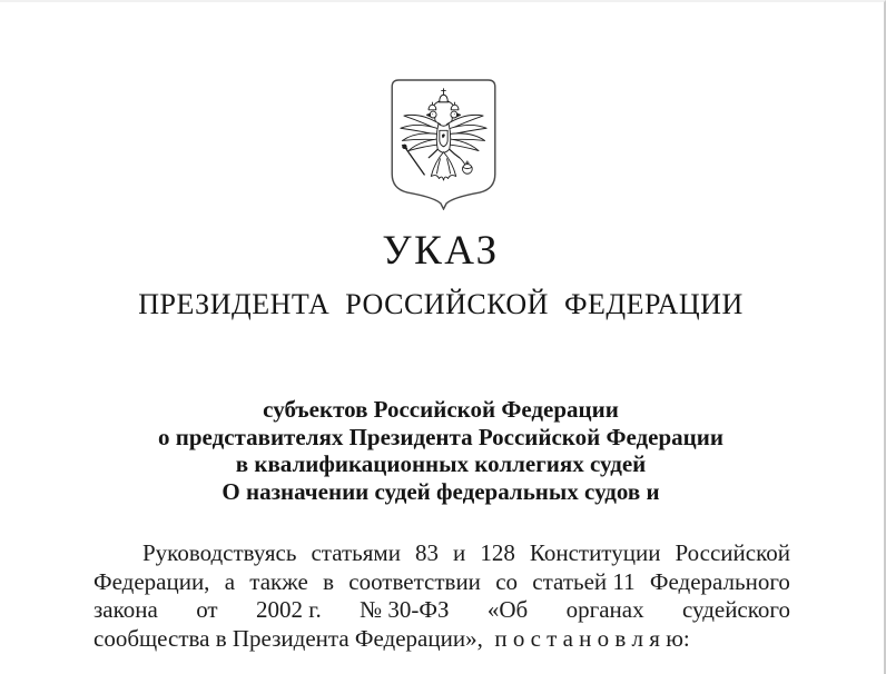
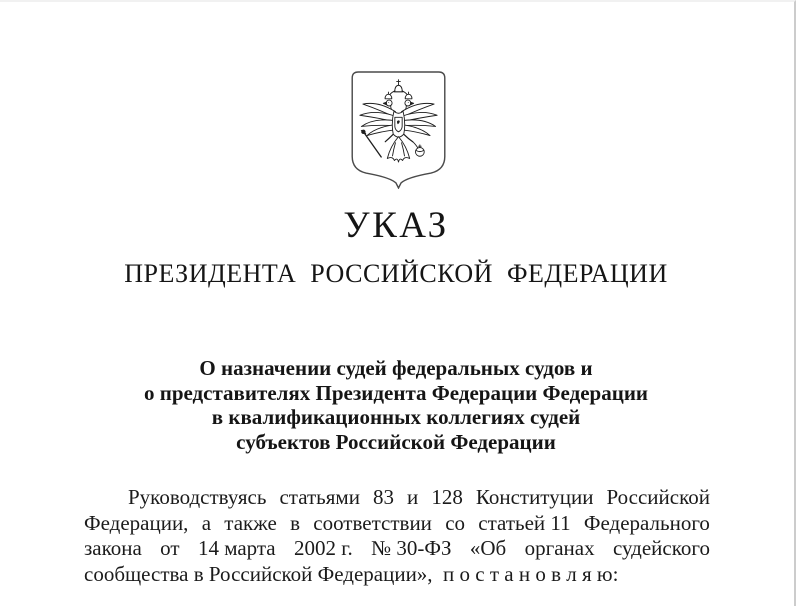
  УКАЗ
  ПРЕЗИДЕНТА РОССИЙСКОЙ ФЕДЕРАЦИИ
- субъектов Российской Федерации
+ О назначении судей федеральных судов и
- о представителях Президента Российской Федерации
+ о представителях Президента Федерации Федерации
  в квалификационных коллегиях судей
- О назначении судей федеральных судов и
+ субъектов Российской Федерации
  Руководствуясь
  статьями
  83
  и
  128
  Конституции
  Российской
  Федерации,
  а
  также
  в
  соответствии
  со
  статьей 11
  Федерального
  закона
  от
+ 14 марта
  2002 г.
  № 30-ФЗ
  «Об
  органах
  судейского
- сообщества в Президента Федерации», п о с т а н о в л я ю:
+ сообщества в Российской Федерации», п о с т а н о в л я ю:
